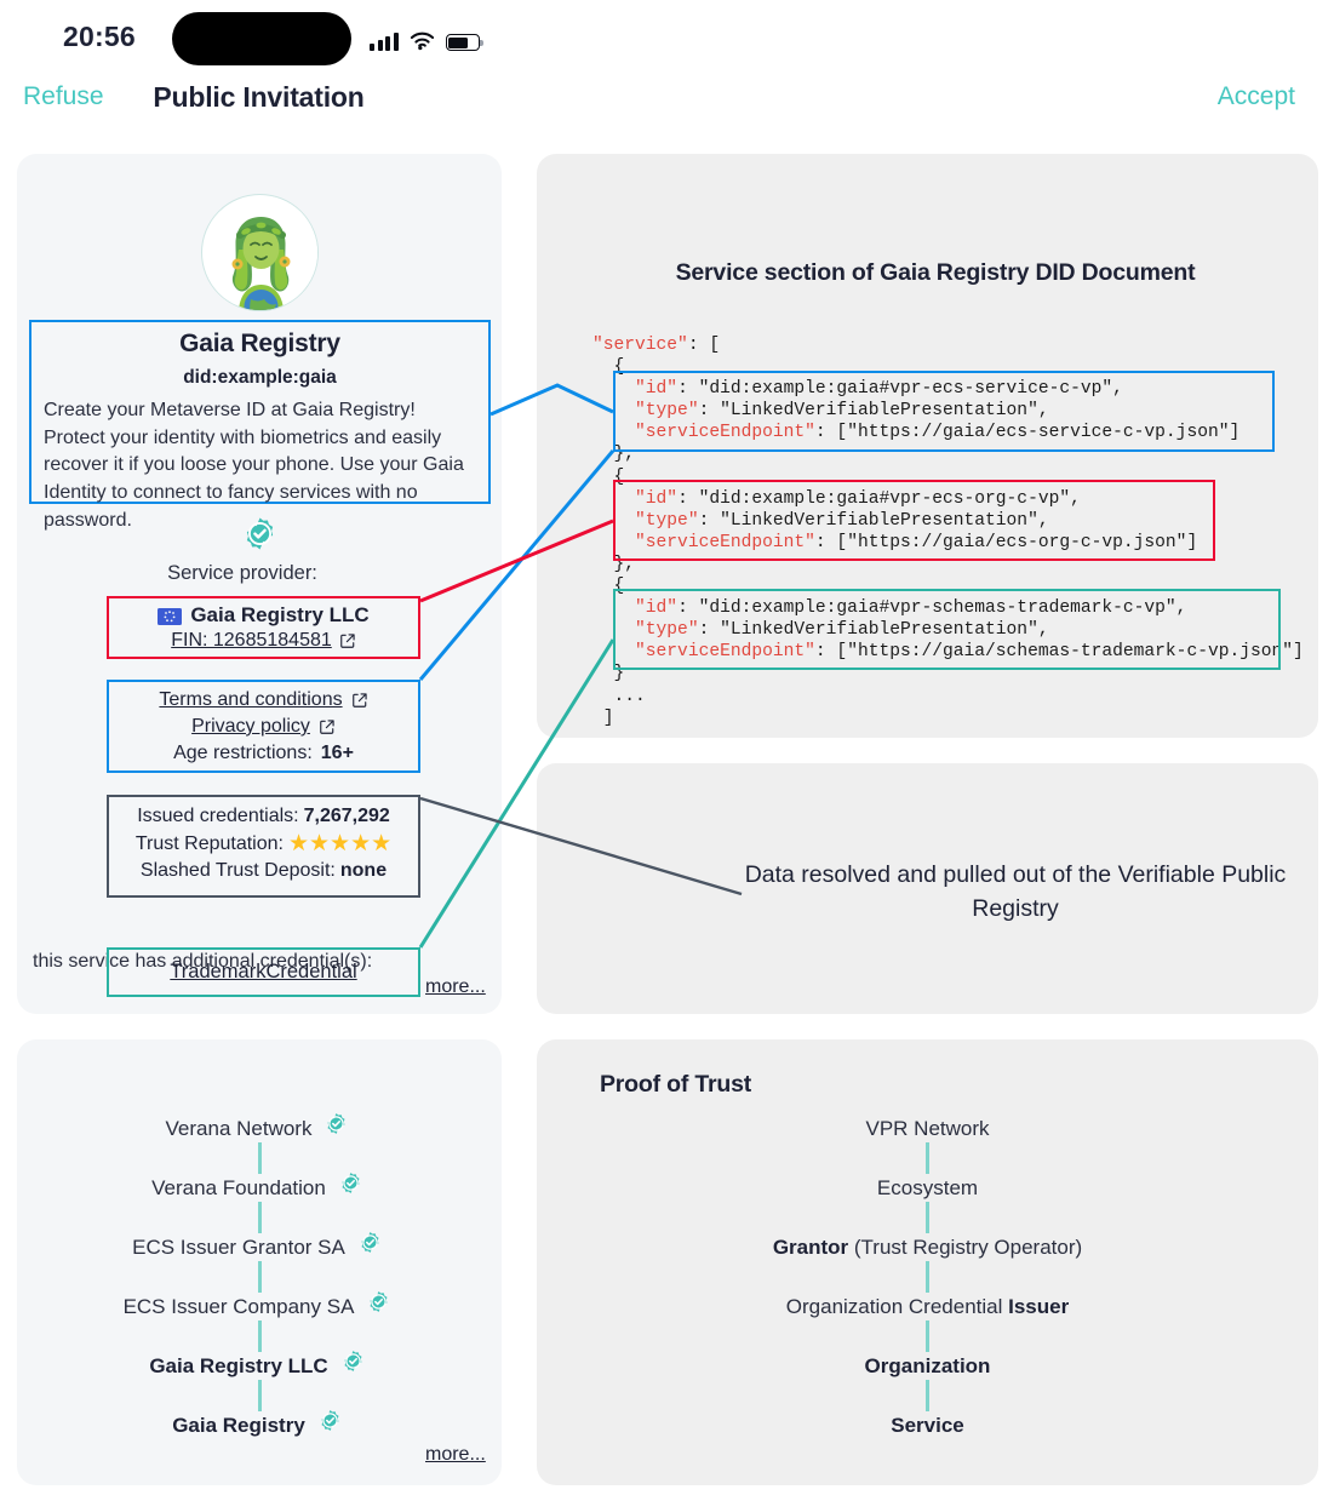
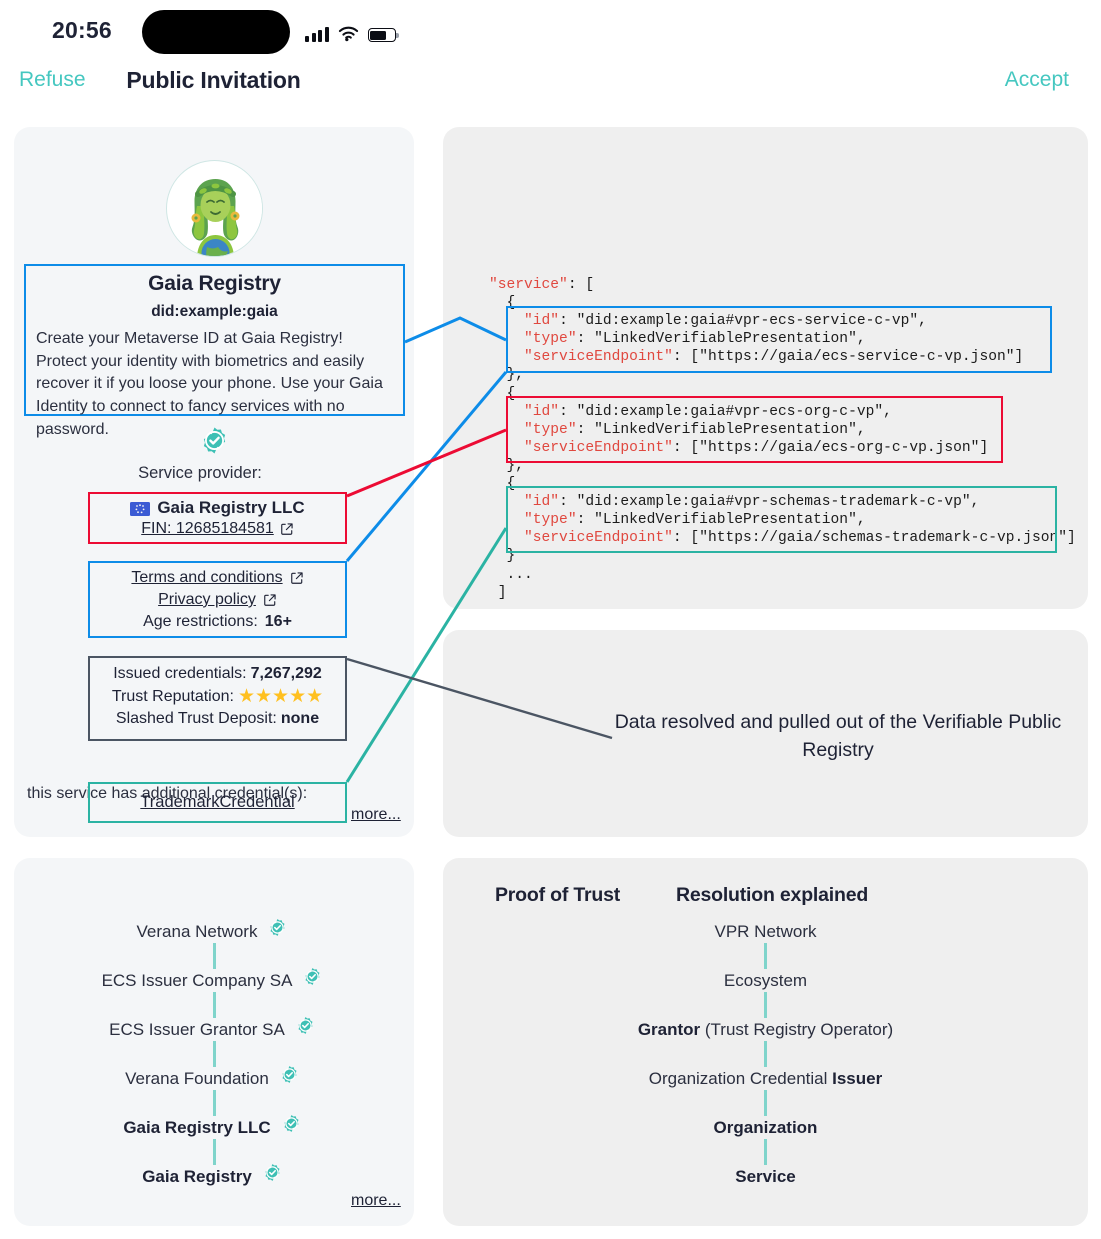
  20:56
  Refuse
  Public Invitation
  Accept
  Gaia Registry
  did:example:gaia
  Create your Metaverse ID at Gaia Registry! Protect your identity with biometrics and easily recover it if you loose your phone. Use your Gaia Identity to connect to fancy services with no password.
  Service provider:
  Gaia Registry LLC
  FIN: 12685184581
  Terms and conditions
  Privacy policy
  Age restrictions:
  16+
  Issued credentials:
  7,267,292
  Trust Reputation:
  ★★★★★
  Slashed Trust Deposit:
  none
  this service has additional credential(s):
  TrademarkCredential
  more...
- Service section of Gaia Registry DID Document
  "service": [
  {
  "id": "did:example:gaia#vpr-ecs-service-c-vp",
  "type": "LinkedVerifiablePresentation",
  "serviceEndpoint": ["https://gaia/ecs-service-c-vp.json"]
  },
  {
  "id": "did:example:gaia#vpr-ecs-org-c-vp",
  "type": "LinkedVerifiablePresentation",
  "serviceEndpoint": ["https://gaia/ecs-org-c-vp.json"]
  },
  {
  "id": "did:example:gaia#vpr-schemas-trademark-c-vp",
  "type": "LinkedVerifiablePresentation",
  "serviceEndpoint": ["https://gaia/schemas-trademark-c-vp.json"]
  }
  ...
  ]
  Data resolved and pulled out of the Verifiable Public Registry
  Proof of Trust
  Verana Network
- Verana Foundation
+ ECS Issuer Company SA
  ECS Issuer Grantor SA
- ECS Issuer Company SA
+ Verana Foundation
  Gaia Registry LLC
  Gaia Registry
  more...
+ Resolution explained
  VPR Network
  Ecosystem
  Grantor (Trust Registry Operator)
  Organization Credential Issuer
  Organization
  Service
